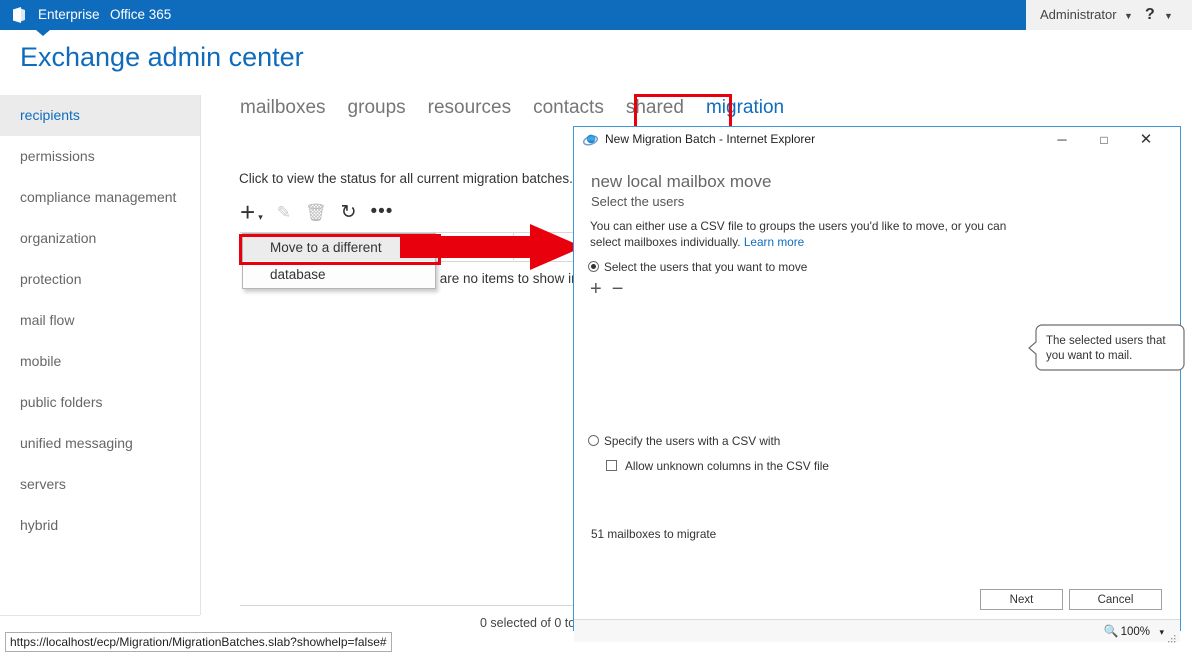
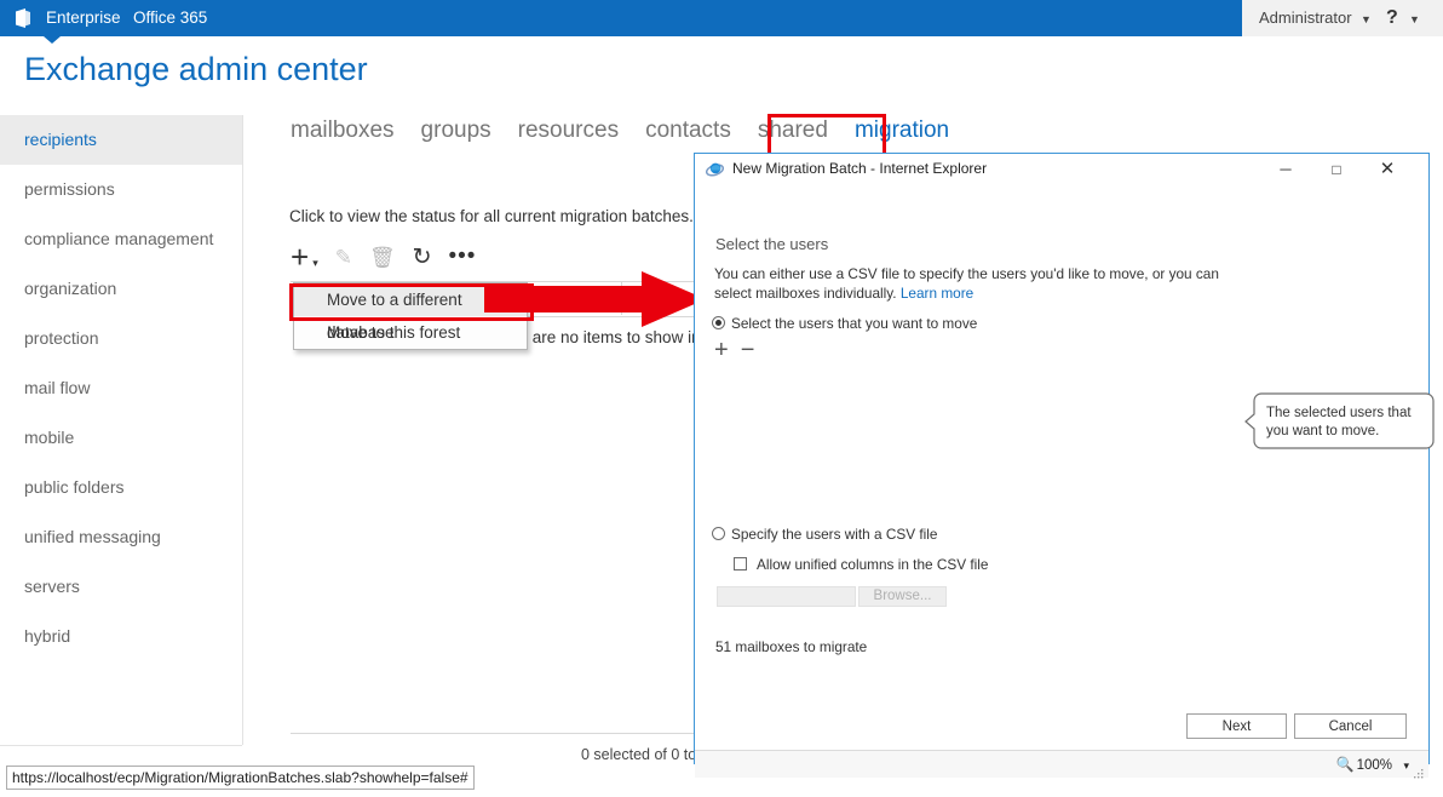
  Enterprise
  Office 365
  Administrator
  ▼
  ?
  ▼
  Exchange admin center
  recipients
  permissions
  compliance management
  organization
  protection
  mail flow
  mobile
  public folders
  unified messaging
  servers
  hybrid
  mailboxes
  groups
  resources
  contacts
  shared
  migration
  Click to view the status for all current migration batches.
  +
  ▾
  ✎
  🗑
  ↻
  •••
  are no items to show i
  0 selected of 0 to
  Move to a different database
+ Move to this forest
  New Migration Batch - Internet Explorer
  ─
  □
  ✕
- new local mailbox move
  Select the users
- You can either use a CSV file to groups the users you'd like to move, or you can select mailboxes individually. Learn more
+ You can either use a CSV file to specify the users you'd like to move, or you can select mailboxes individually. Learn more
  Select the users that you want to move
  + −
- Specify the users with a CSV with
+ Specify the users with a CSV file
- Allow unknown columns in the CSV file
+ Allow unified columns in the CSV file
+ Browse...
  51 mailboxes to migrate
  Next
  Cancel
  🔍 100%
  ▾
- The selected users that you want to mail.
+ The selected users that you want to move.
  https://localhost/ecp/Migration/MigrationBatches.slab?showhelp=false#
